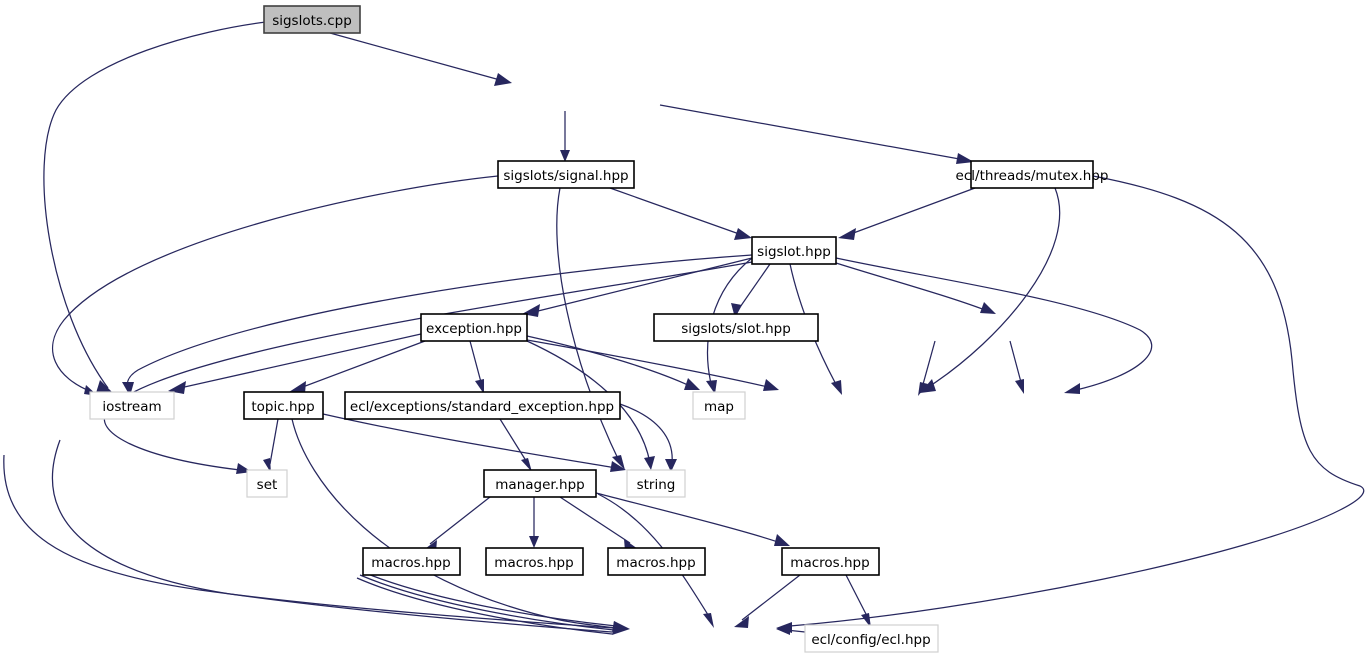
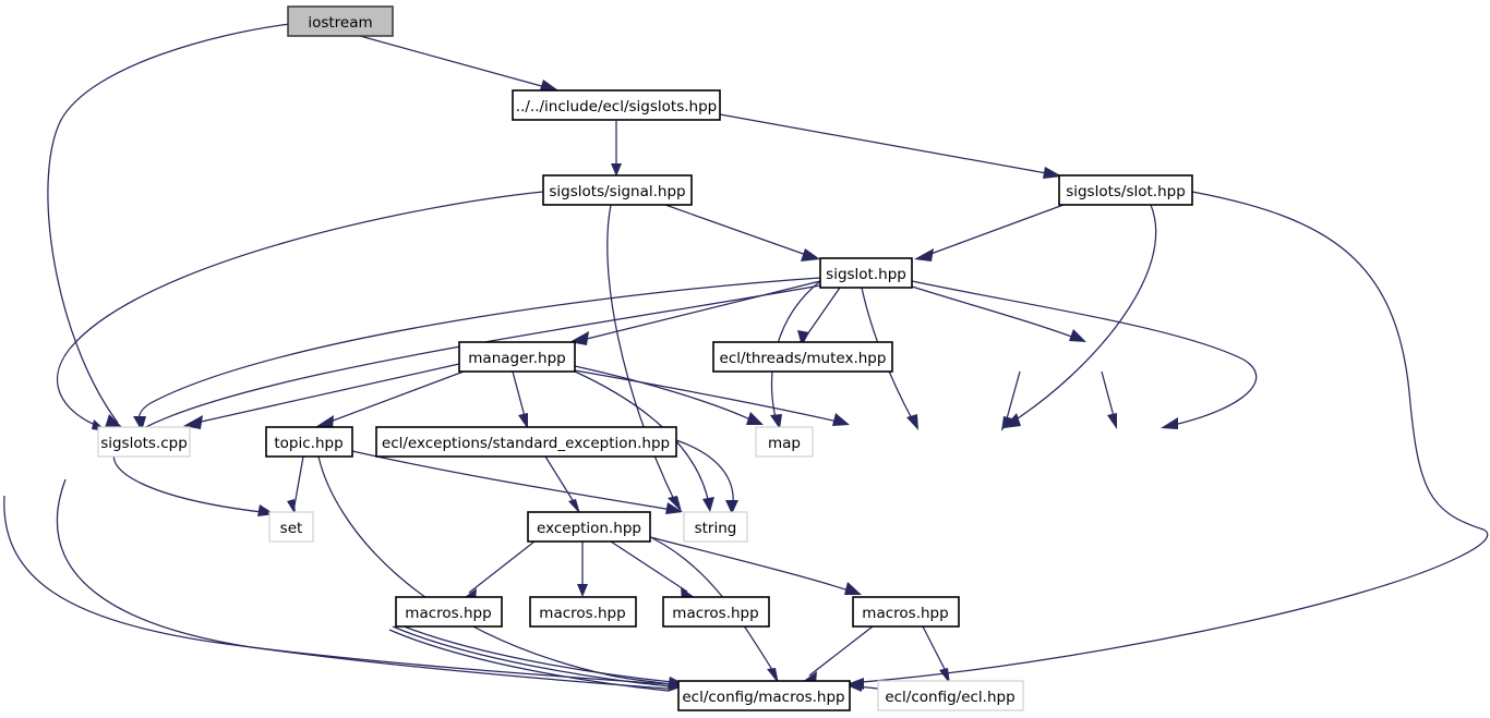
- sigslots.cpp
+ iostream
+ ../../include/ecl/sigslots.hpp
  sigslots/signal.hpp
- ecl/threads/mutex.hpp
+ sigslots/slot.hpp
  sigslot.hpp
- exception.hpp
+ manager.hpp
- sigslots/slot.hpp
+ ecl/threads/mutex.hpp
- iostream
+ sigslots.cpp
  topic.hpp
  ecl/exceptions/standard_exception.hpp
  map
  set
- manager.hpp
+ exception.hpp
  string
  macros.hpp
  macros.hpp
  macros.hpp
  macros.hpp
+ ecl/config/macros.hpp
  ecl/config/ecl.hpp
